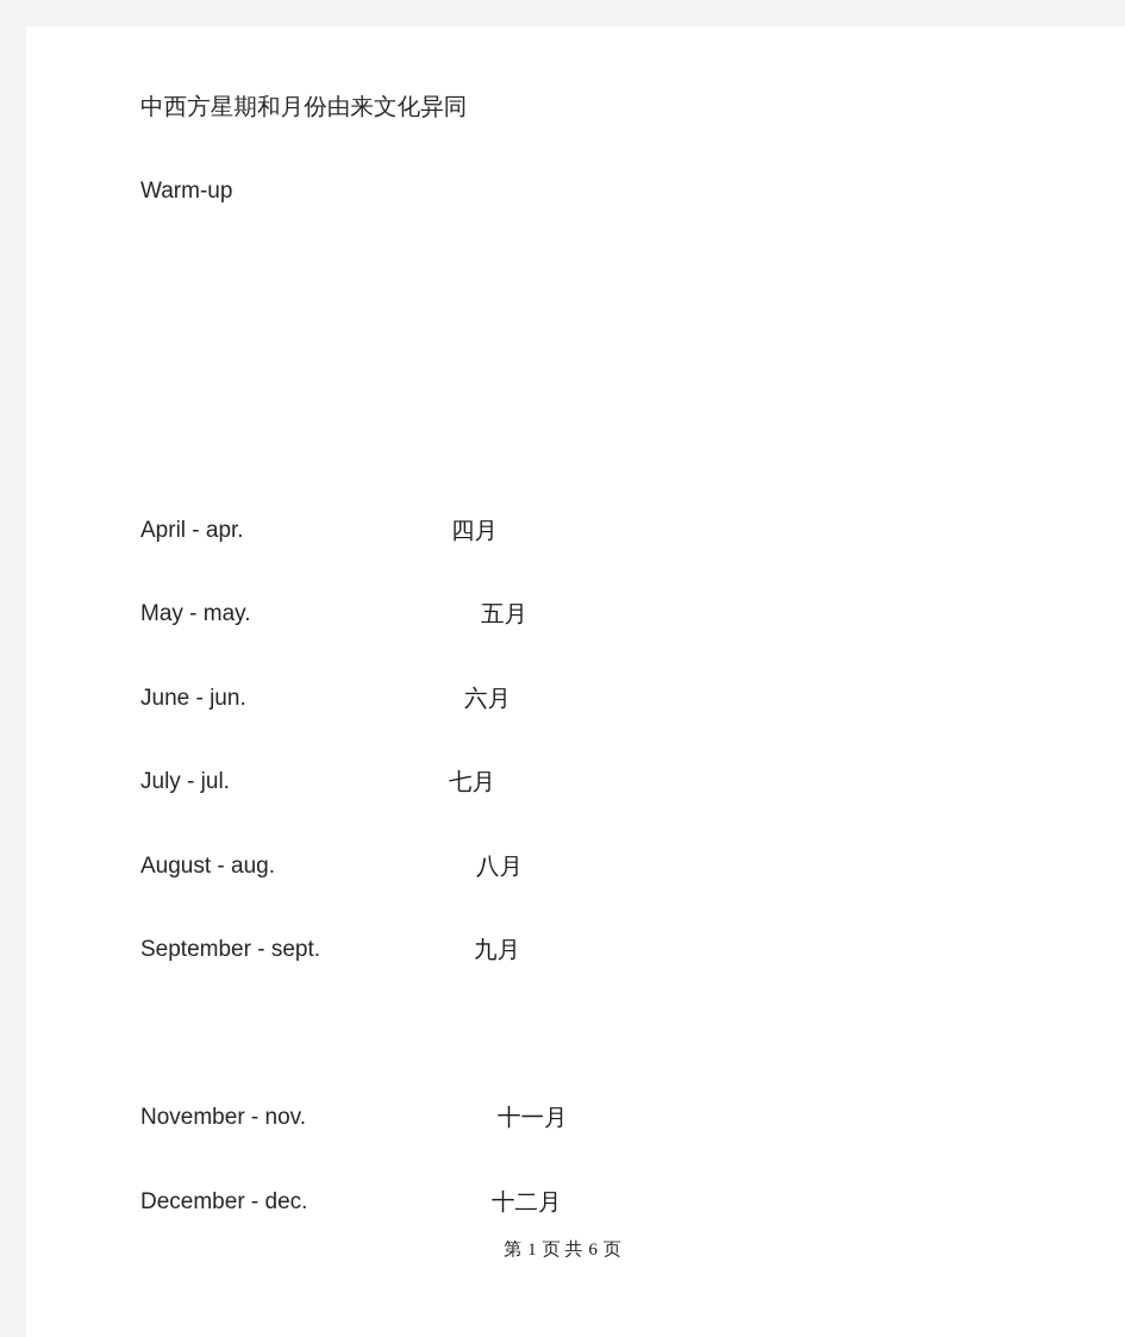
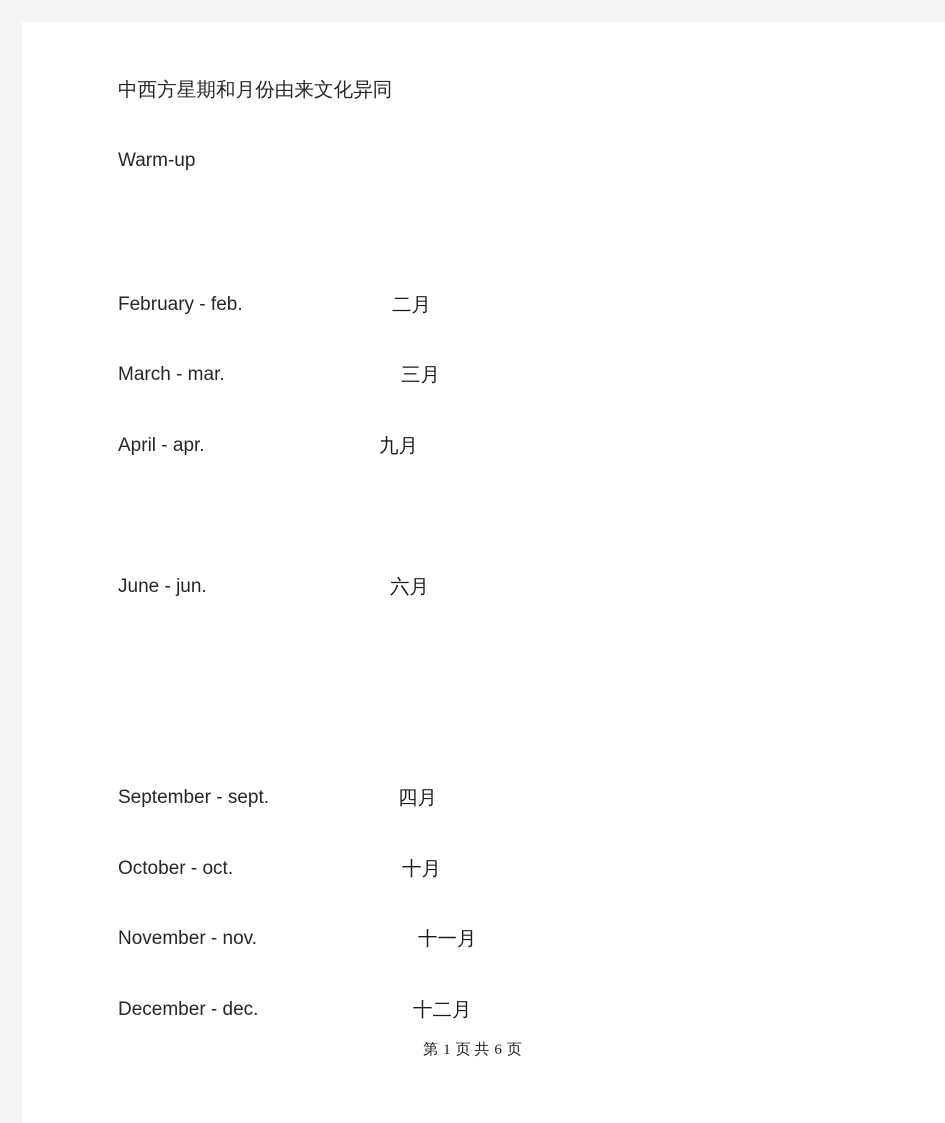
  中西方星期和月份由来文化异同
  Warm-up
+ February - feb.
+ 二月
+ March - mar.
+ 三月
  April - apr.
- 四月
+ 九月
- May - may.
- 五月
  June - jun.
  六月
- July - jul.
- 七月
- August - aug.
- 八月
  September - sept.
- 九月
+ 四月
+ October - oct.
+ 十月
  November - nov.
  十一月
  December - dec.
  十二月
  第 1 页 共 6 页
